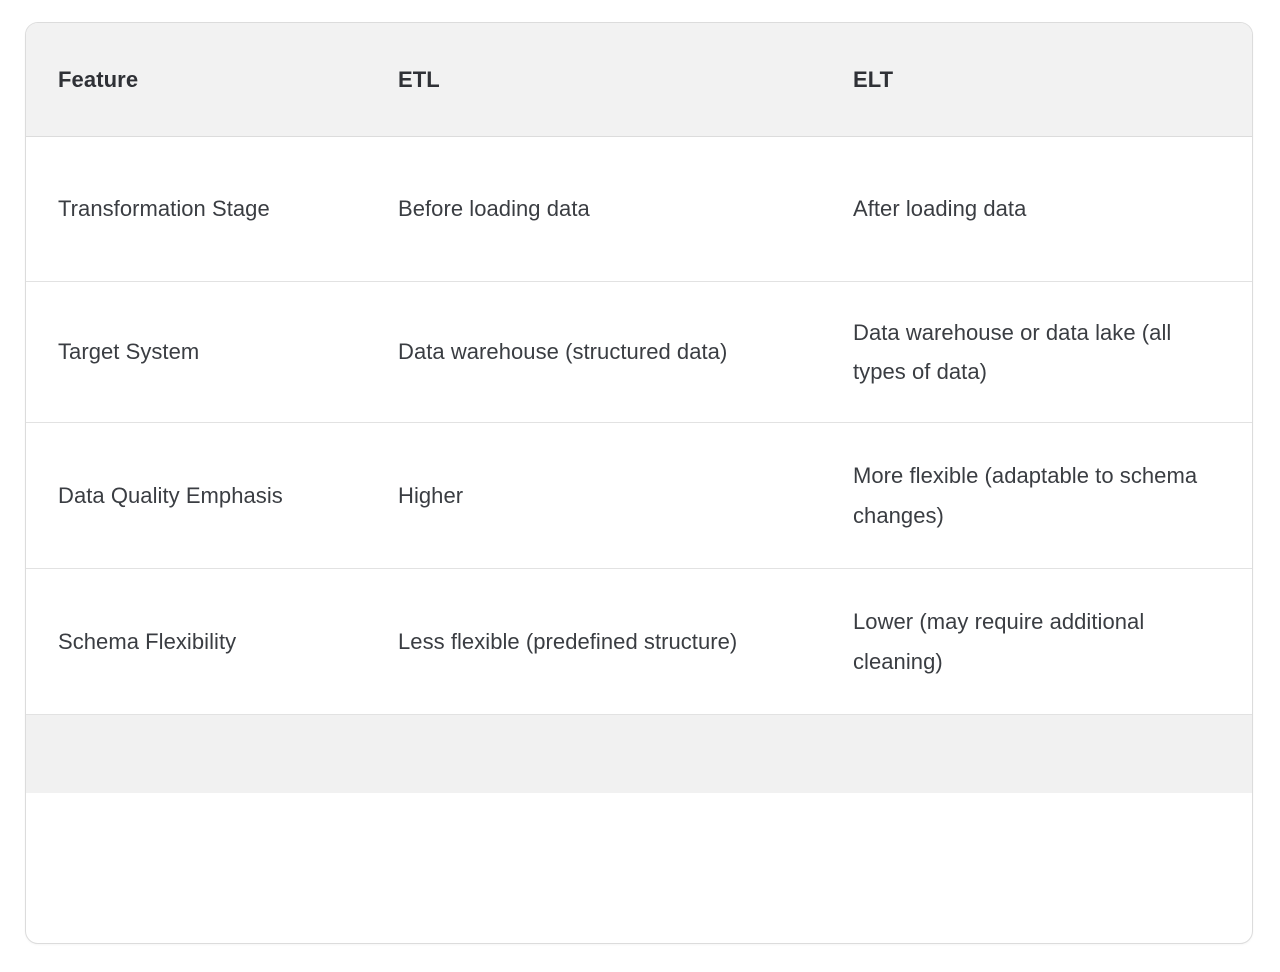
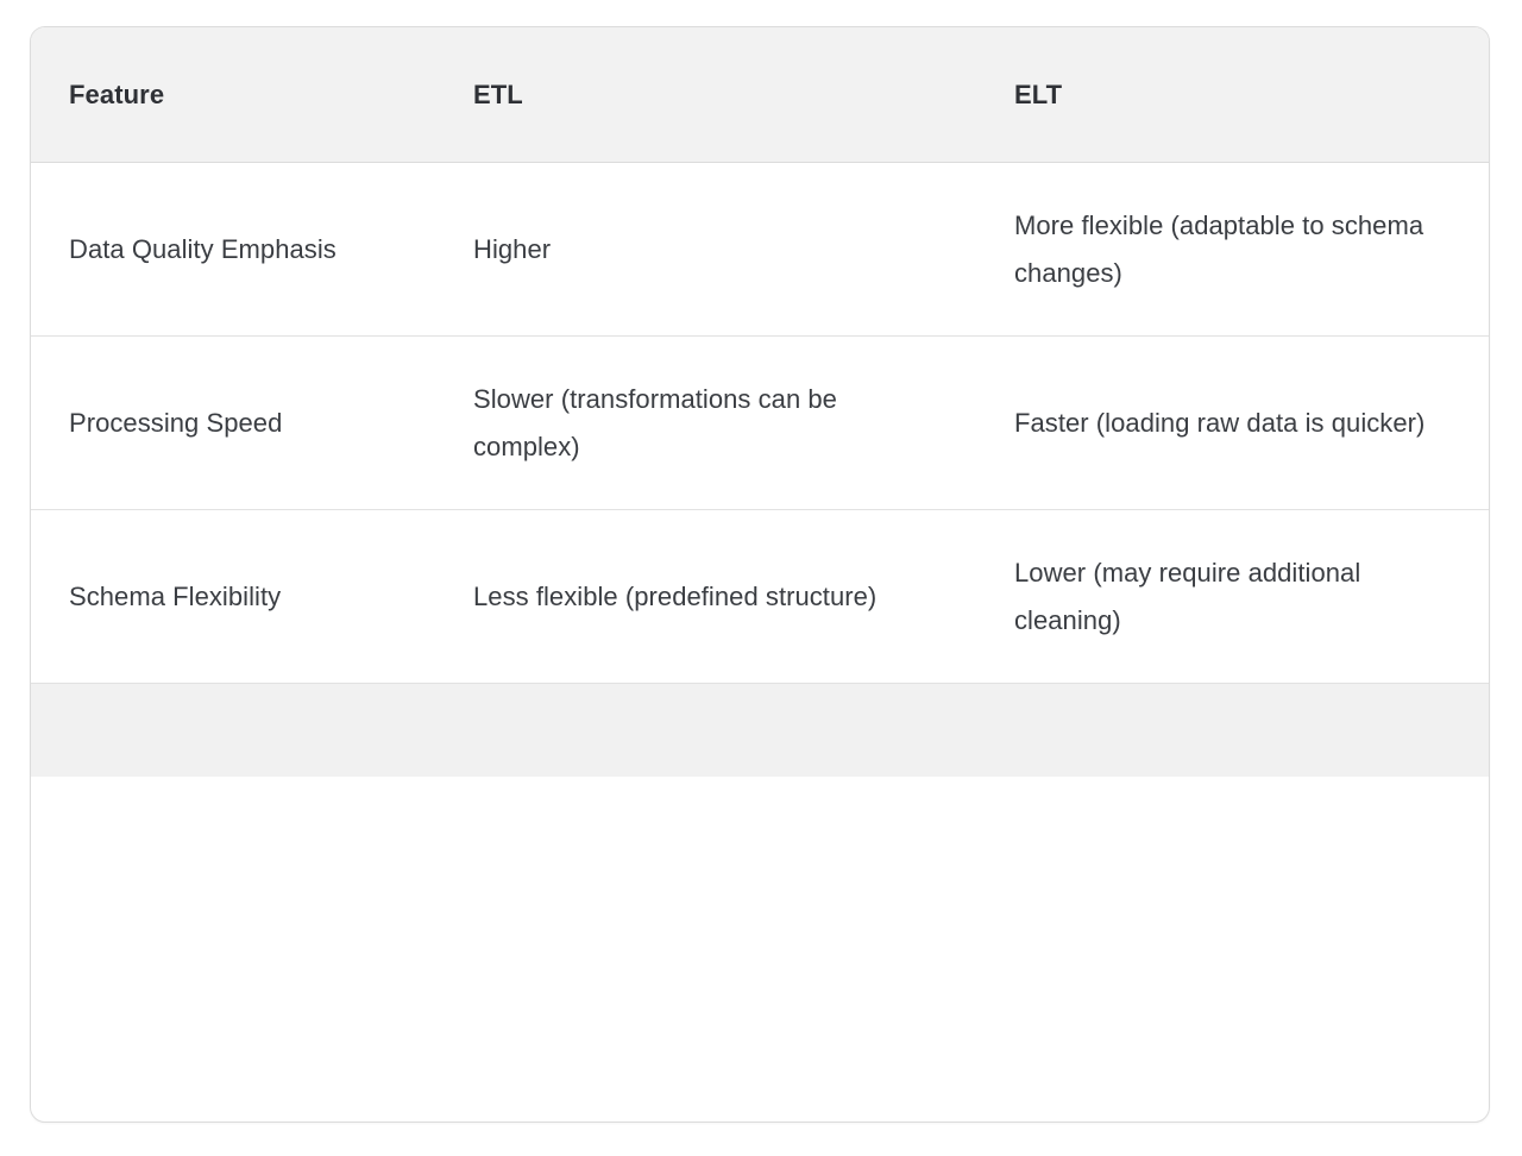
  Feature	ETL	ELT
- Transformation Stage	Before loading data	After loading data
- Target System	Data warehouse (structured data)	Data warehouse or data lake (all types of data)
  Data Quality Emphasis	Higher	More flexible (adaptable to schema changes)
+ Processing Speed	Slower (transformations can be complex)	Faster (loading raw data is quicker)
  Schema Flexibility	Less flexible (predefined structure)	Lower (may require additional cleaning)
